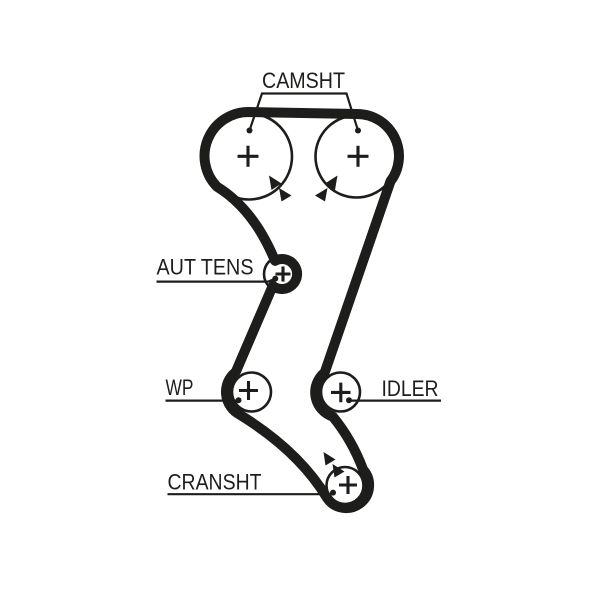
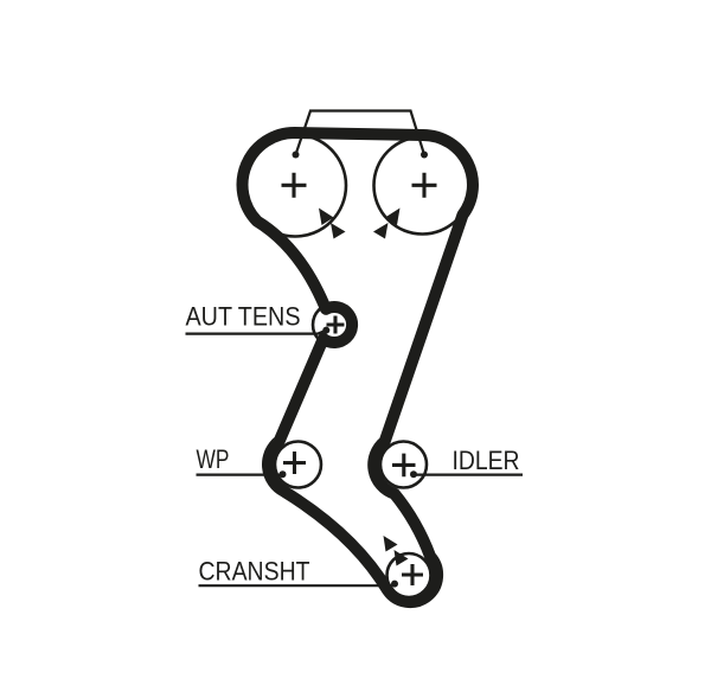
- CAMSHT
  AUT TENS
  WP
  IDLER
  CRANSHT
